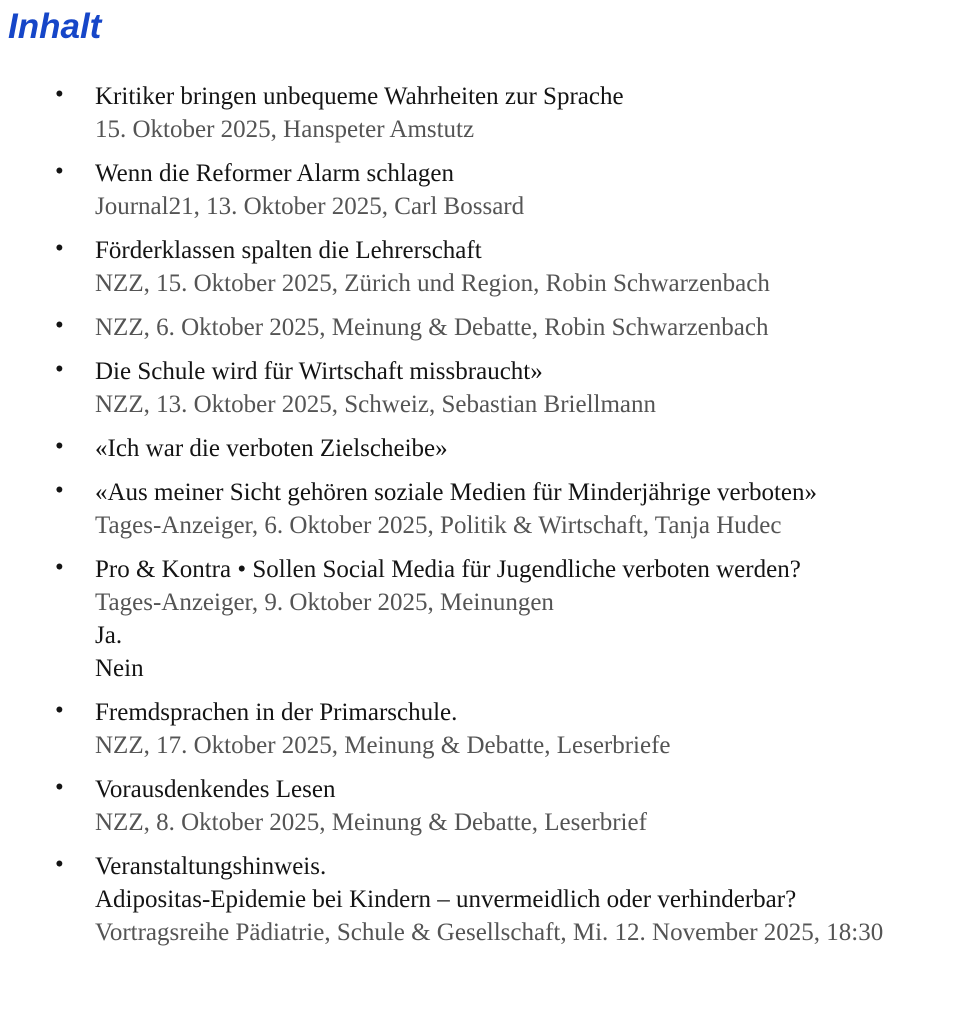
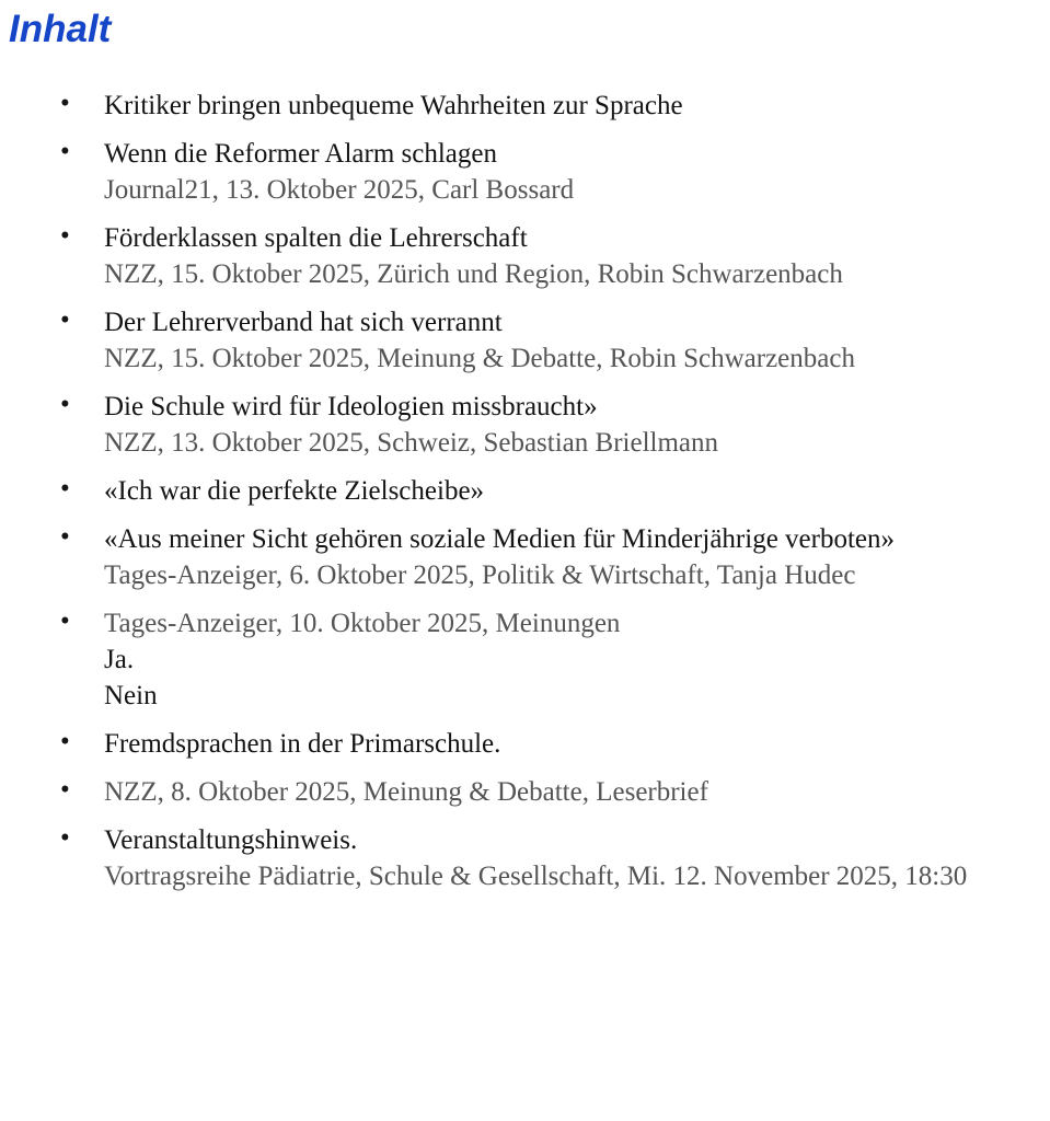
  Inhalt
  •
  Kritiker bringen unbequeme Wahrheiten zur Sprache
- 15. Oktober 2025, Hanspeter Amstutz
  •
  Wenn die Reformer Alarm schlagen
  Journal21, 13. Oktober 2025, Carl Bossard
  •
  Förderklassen spalten die Lehrerschaft
  NZZ, 15. Oktober 2025, Zürich und Region, Robin Schwarzenbach
  •
+ Der Lehrerverband hat sich verrannt
- NZZ, 6. Oktober 2025, Meinung & Debatte, Robin Schwarzenbach
+ NZZ, 15. Oktober 2025, Meinung & Debatte, Robin Schwarzenbach
  •
- Die Schule wird für Wirtschaft missbraucht»
+ Die Schule wird für Ideologien missbraucht»
  NZZ, 13. Oktober 2025, Schweiz, Sebastian Briellmann
  •
- «Ich war die verboten Zielscheibe»
+ «Ich war die perfekte Zielscheibe»
  •
  «Aus meiner Sicht gehören soziale Medien für Minderjährige verboten»
  Tages-Anzeiger, 6. Oktober 2025, Politik & Wirtschaft, Tanja Hudec
  •
- Pro & Kontra • Sollen Social Media für Jugendliche verboten werden?
- Tages-Anzeiger, 9. Oktober 2025, Meinungen
+ Tages-Anzeiger, 10. Oktober 2025, Meinungen
  Ja.
  Nein
  •
  Fremdsprachen in der Primarschule.
- NZZ, 17. Oktober 2025, Meinung & Debatte, Leserbriefe
  •
- Vorausdenkendes Lesen
  NZZ, 8. Oktober 2025, Meinung & Debatte, Leserbrief
  •
  Veranstaltungshinweis.
- Adipositas-Epidemie bei Kindern – unvermeidlich oder verhinderbar?
  Vortragsreihe Pädiatrie, Schule & Gesellschaft, Mi. 12. November 2025, 18:30
